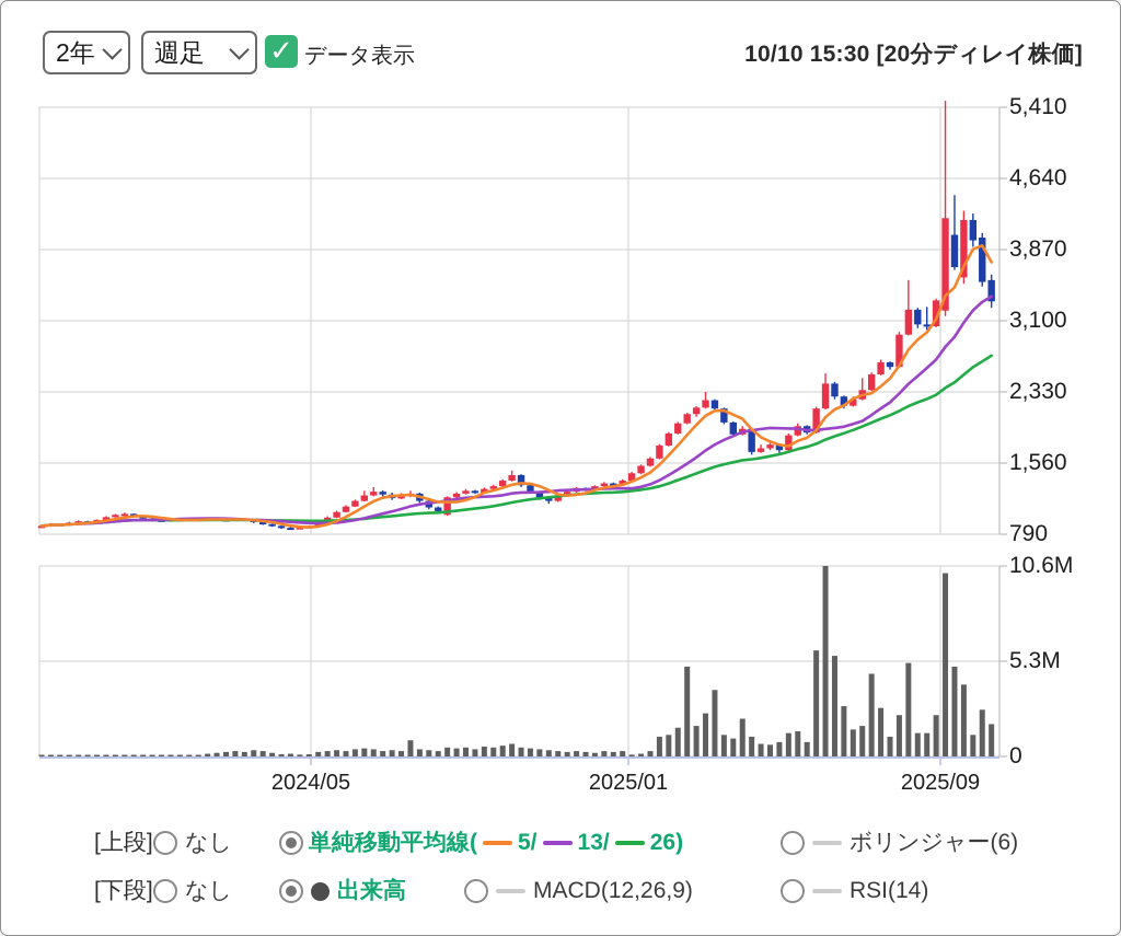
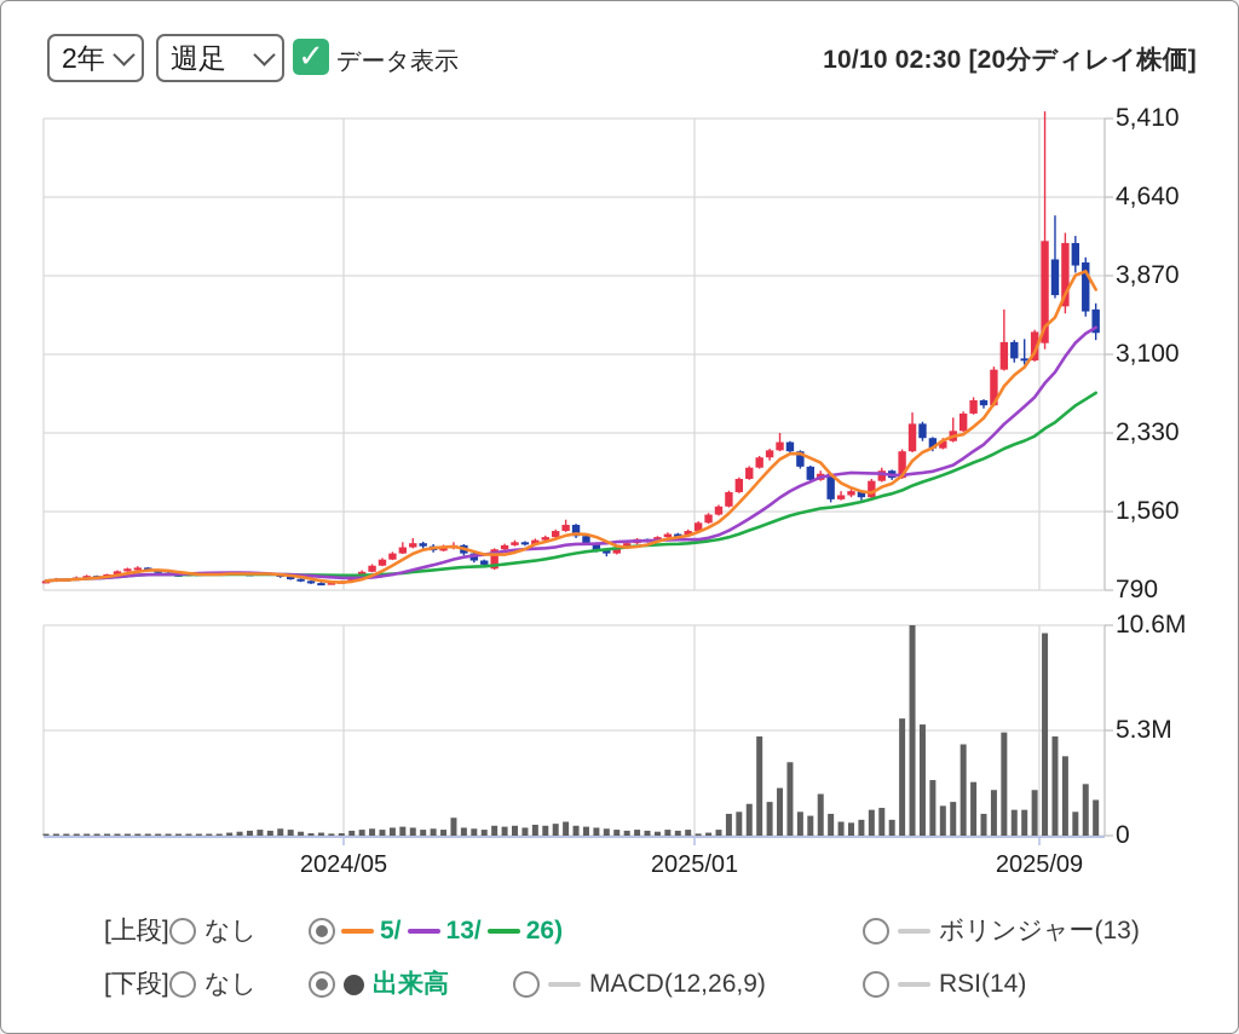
  2年
  週足
  ✓
  データ表示
- 10/10 15:30 [20分ディレイ株価]
+ 10/10 02:30 [20分ディレイ株価]
  5,410
  4,640
  3,870
  3,100
  2,330
  1,560
  790
  10.6M
  5.3M
  0
  2024/05
  2025/01
  2025/09
  [上段]
  なし
- 単純移動平均線(
  5/
  13/
  26)
- ボリンジャー(6)
+ ボリンジャー(13)
  [下段]
  なし
  出来高
  MACD(12,26,9)
  RSI(14)
